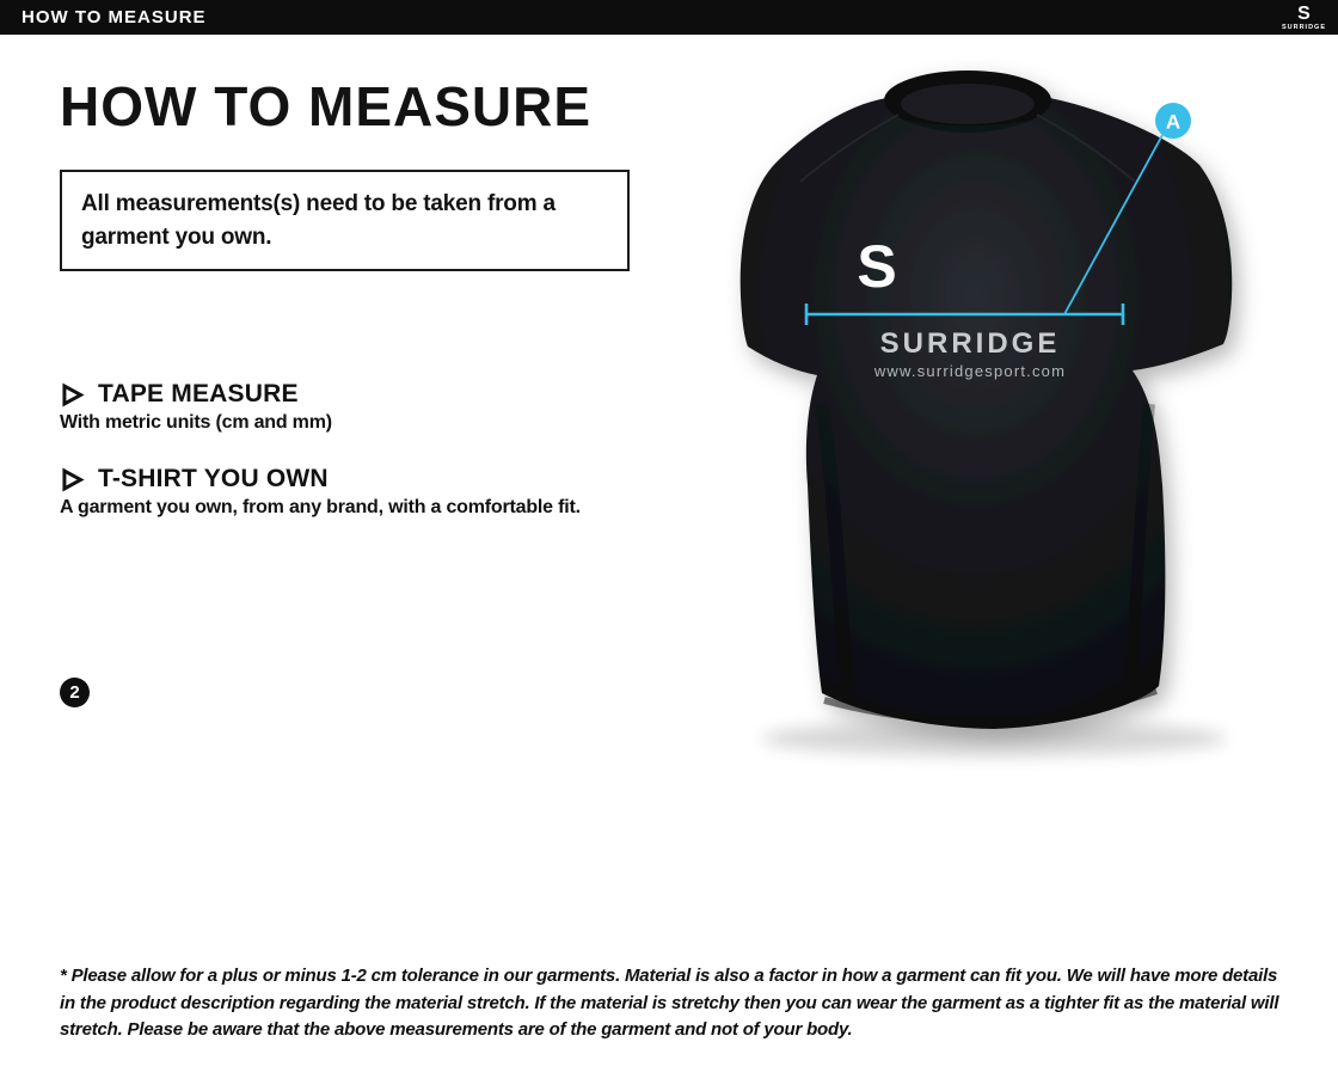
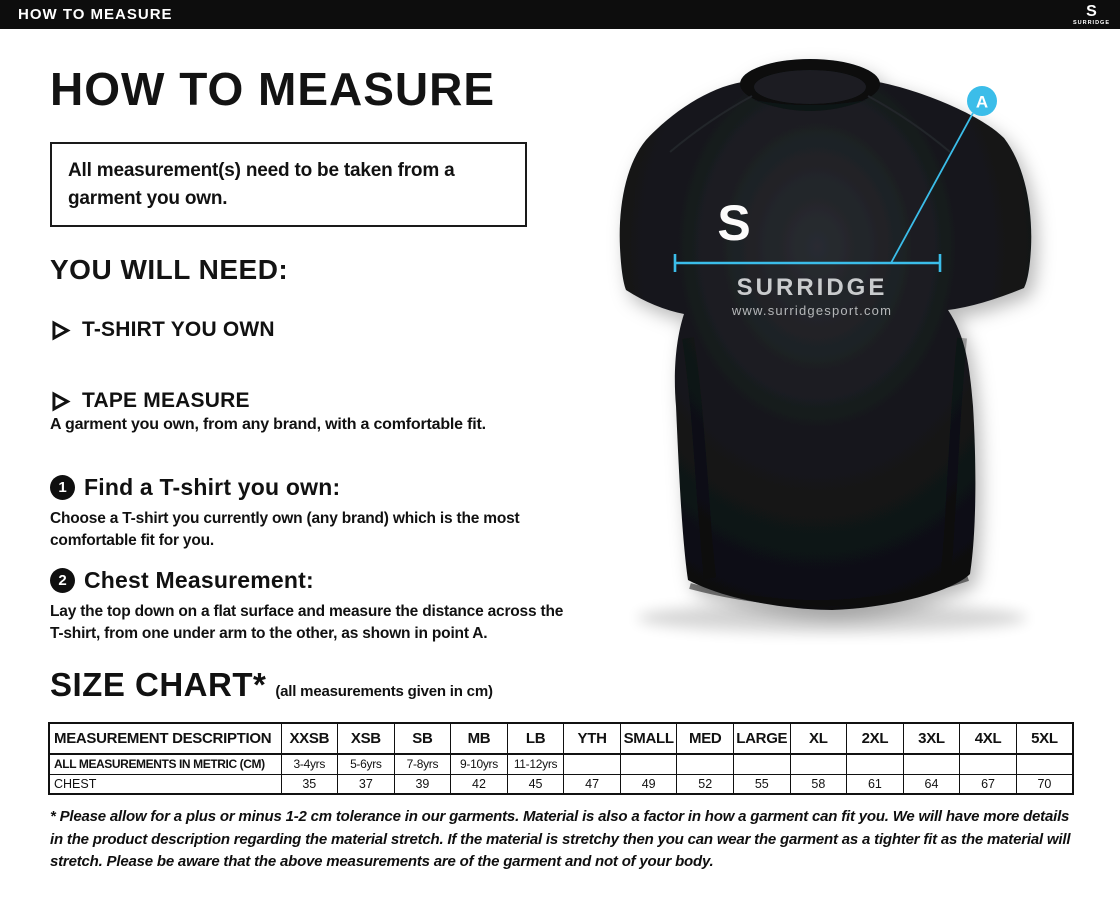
  HOW TO MEASURE
  S
  HOW TO MEASURE
- All measurements(s) need to be taken from a garment you own.
+ All measurement(s) need to be taken from a garment you own.
+ YOU WILL NEED:
- TAPE MEASURE
+ T-SHIRT YOU OWN
- With metric units (cm and mm)
- T-SHIRT YOU OWN
+ TAPE MEASURE
  A garment you own, from any brand, with a comfortable fit.
+ 1
+ Find a T-shirt you own:
+ Choose a T-shirt you currently own (any brand) which is the most comfortable fit for you.
  2
+ Chest Measurement:
+ Lay the top down on a flat surface and measure the distance across the T-shirt, from one under arm to the other, as shown in point A.
+ SIZE CHART*
+ (all measurements given in cm)
+ MEASUREMENT DESCRIPTION	XXSB	XSB	SB	MB	LB	YTH	SMALL	MED	LARGE	XL	2XL	3XL	4XL	5XL
+ ALL MEASUREMENTS IN METRIC (CM)	3-4yrs	5-6yrs	7-8yrs	9-10yrs	11-12yrs
+ CHEST	35	37	39	42	45	47	49	52	55	58	61	64	67	70
  * Please allow for a plus or minus 1-2 cm tolerance in our garments. Material is also a factor in how a garment can fit you. We will have more details in the product description regarding the material stretch. If the material is stretchy then you can wear the garment as a tighter fit as the material will stretch. Please be aware that the above measurements are of the garment and not of your body.
  S
  A
  SURRIDGE
  www.surridgesport.com
